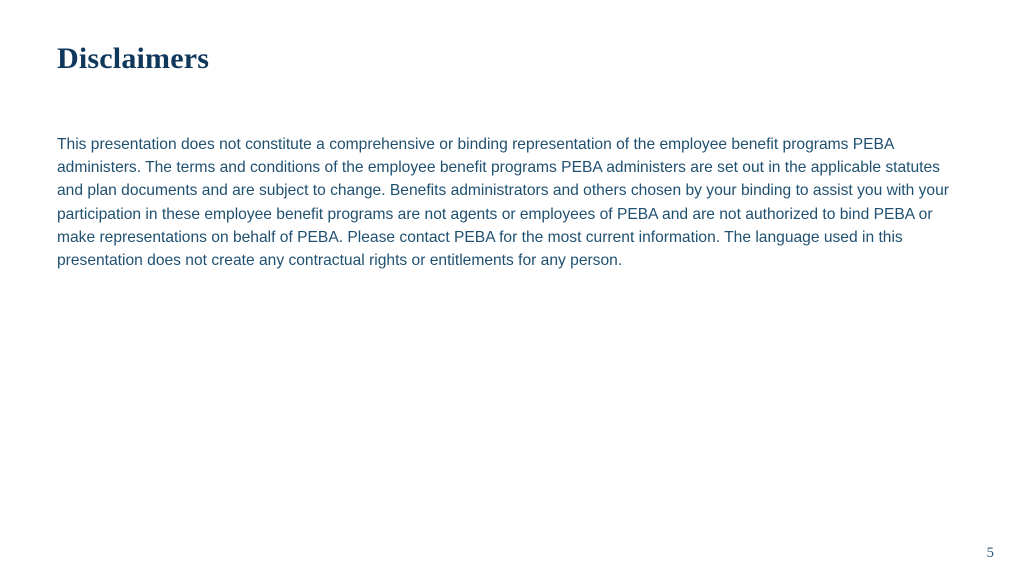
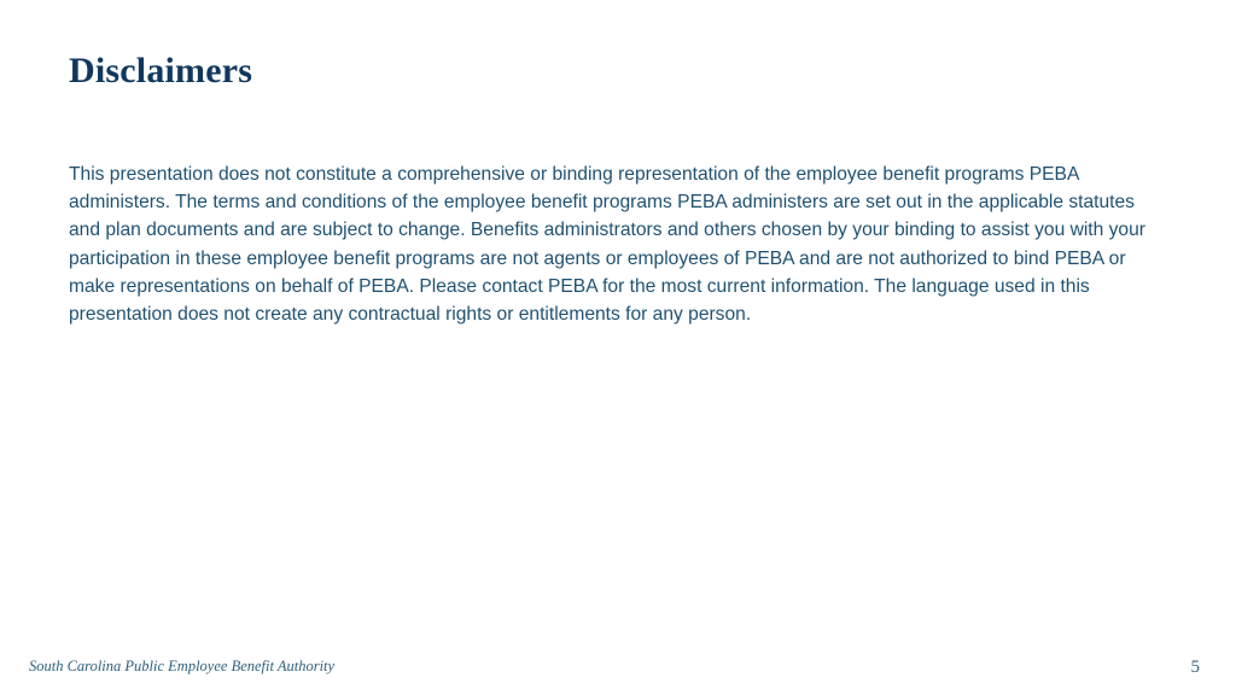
  Disclaimers
  This presentation does not constitute a comprehensive or binding representation of the employee benefit programs PEBA administers. The terms and conditions of the employee benefit programs PEBA administers are set out in the applicable statutes and plan documents and are subject to change. Benefits administrators and others chosen by your binding to assist you with your participation in these employee benefit programs are not agents or employees of PEBA and are not authorized to bind PEBA or make representations on behalf of PEBA. Please contact PEBA for the most current information. The language used in this presentation does not create any contractual rights or entitlements for any person.
+ South Carolina Public Employee Benefit Authority
  5
